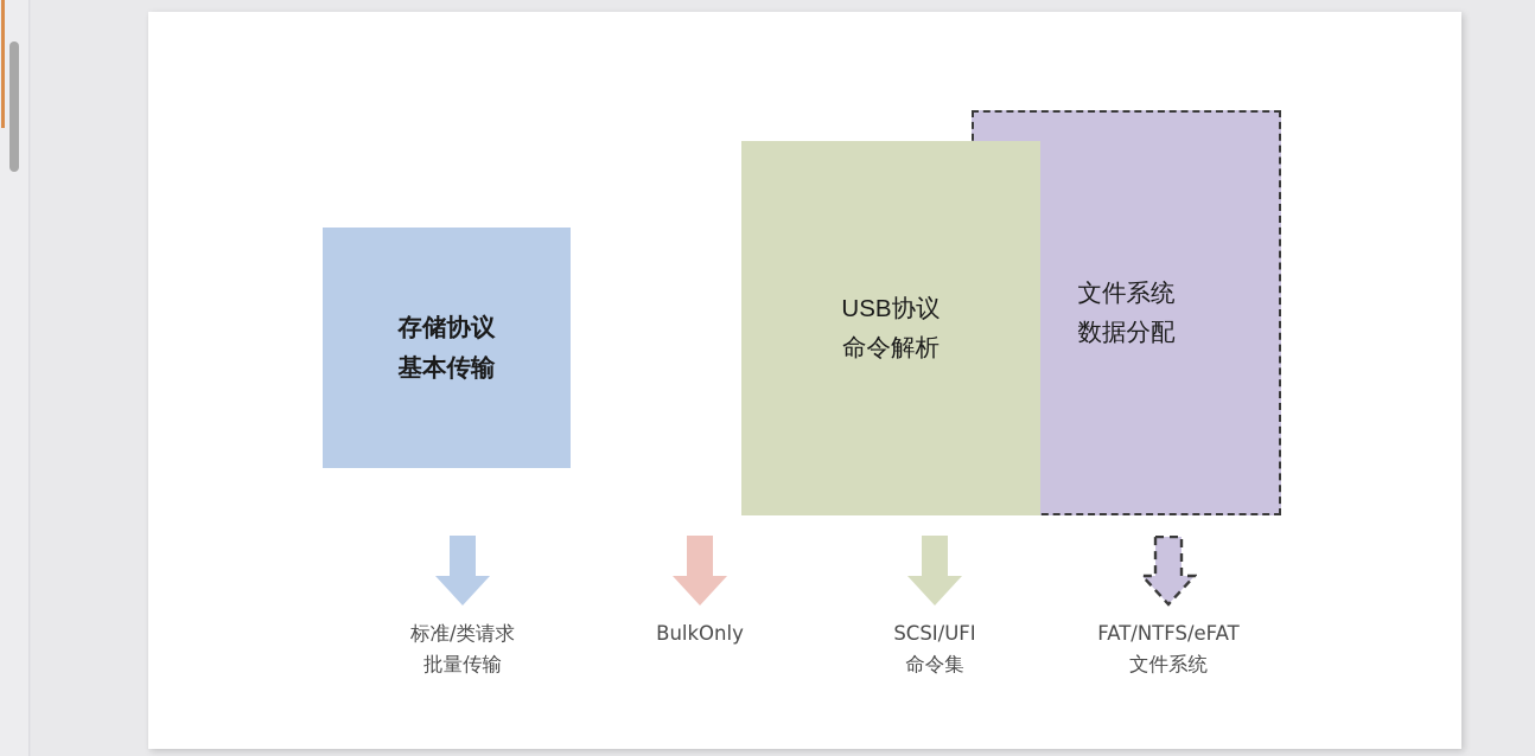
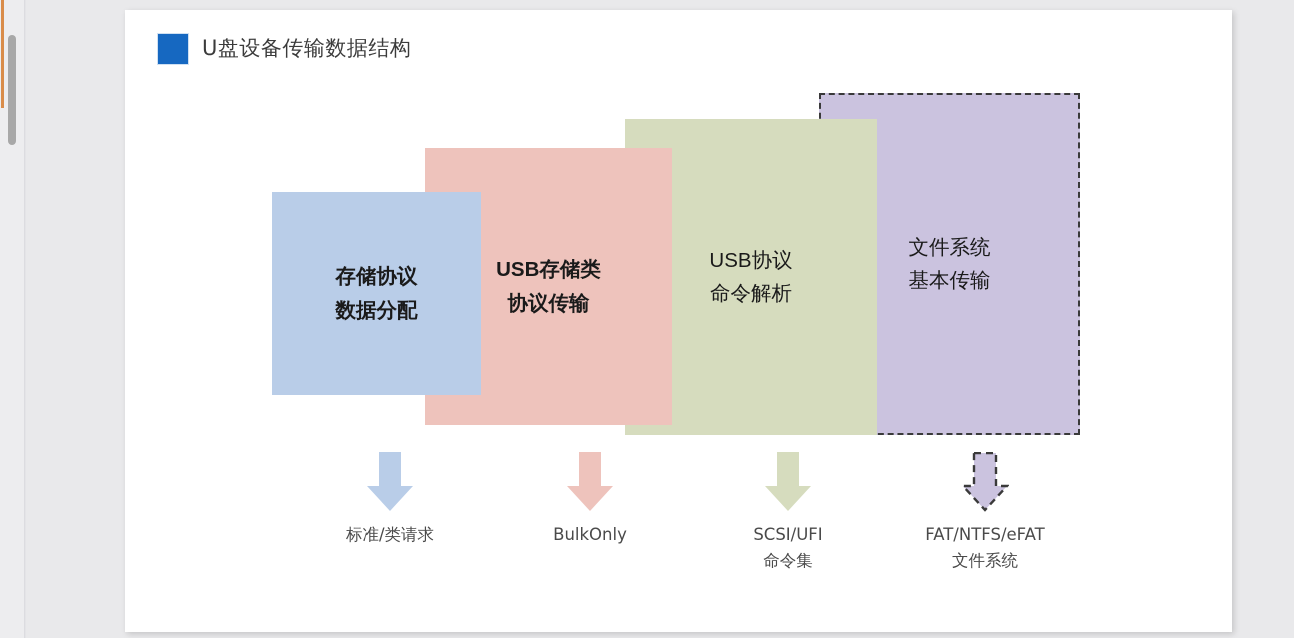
+ U盘设备传输数据结构
  文件系统
- 数据分配
+ 基本传输
  USB协议
  命令解析
+ USB存储类
+ 协议传输
  存储协议
- 基本传输
+ 数据分配
  标准/类请求
- 批量传输
  BulkOnly
  SCSI/UFI
  命令集
  FAT/NTFS/eFAT
  文件系统
